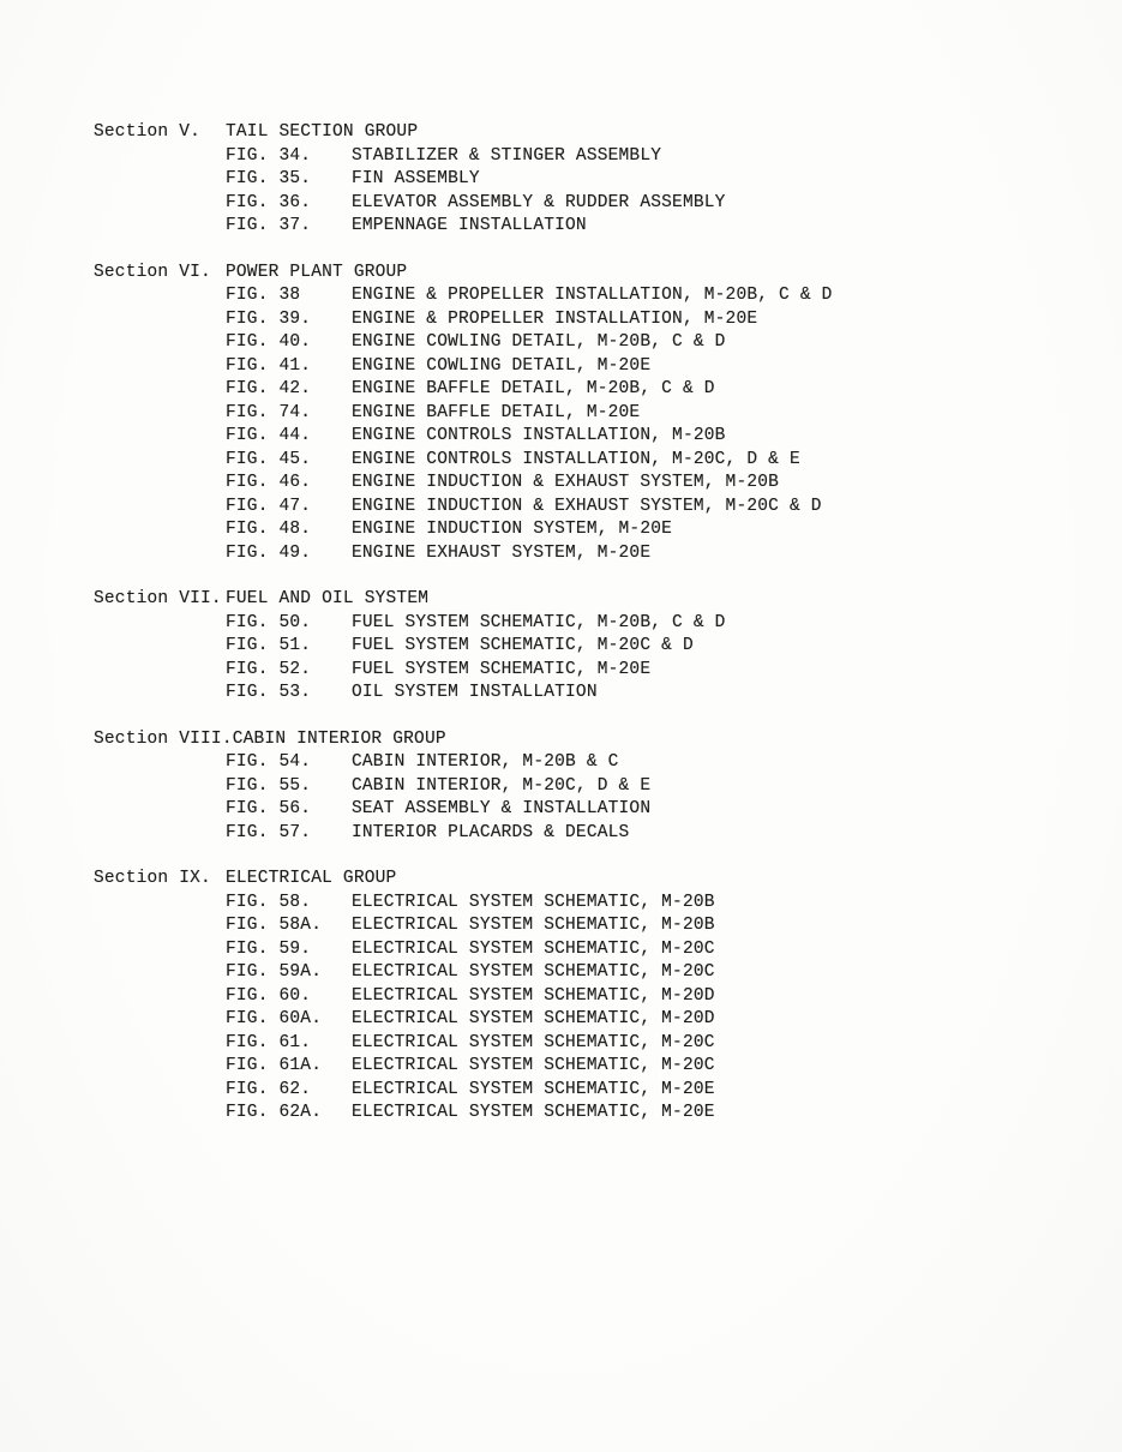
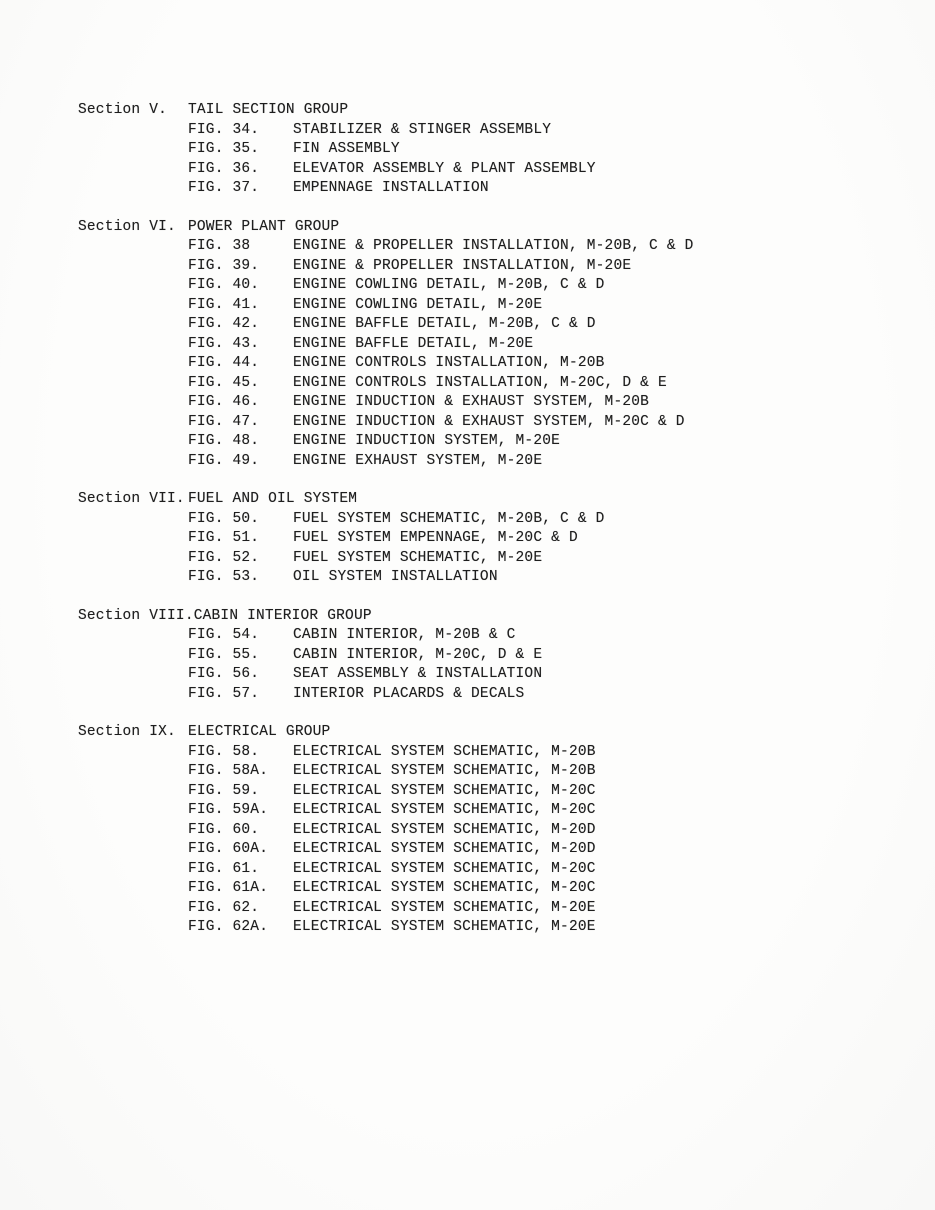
  Section V.
  TAIL SECTION GROUP
  FIG. 34.
  STABILIZER & STINGER ASSEMBLY
  FIG. 35.
  FIN ASSEMBLY
  FIG. 36.
- ELEVATOR ASSEMBLY & RUDDER ASSEMBLY
+ ELEVATOR ASSEMBLY & PLANT ASSEMBLY
  FIG. 37.
  EMPENNAGE INSTALLATION
  Section VI.
  POWER PLANT GROUP
  FIG. 38
  ENGINE & PROPELLER INSTALLATION, M-20B, C & D
  FIG. 39.
  ENGINE & PROPELLER INSTALLATION, M-20E
  FIG. 40.
  ENGINE COWLING DETAIL, M-20B, C & D
  FIG. 41.
  ENGINE COWLING DETAIL, M-20E
  FIG. 42.
  ENGINE BAFFLE DETAIL, M-20B, C & D
- FIG. 74.
+ FIG. 43.
  ENGINE BAFFLE DETAIL, M-20E
  FIG. 44.
  ENGINE CONTROLS INSTALLATION, M-20B
  FIG. 45.
  ENGINE CONTROLS INSTALLATION, M-20C, D & E
  FIG. 46.
  ENGINE INDUCTION & EXHAUST SYSTEM, M-20B
  FIG. 47.
  ENGINE INDUCTION & EXHAUST SYSTEM, M-20C & D
  FIG. 48.
  ENGINE INDUCTION SYSTEM, M-20E
  FIG. 49.
  ENGINE EXHAUST SYSTEM, M-20E
  Section VII.
  FUEL AND OIL SYSTEM
  FIG. 50.
  FUEL SYSTEM SCHEMATIC, M-20B, C & D
  FIG. 51.
- FUEL SYSTEM SCHEMATIC, M-20C & D
+ FUEL SYSTEM EMPENNAGE, M-20C & D
  FIG. 52.
  FUEL SYSTEM SCHEMATIC, M-20E
  FIG. 53.
  OIL SYSTEM INSTALLATION
  Section VIII.
  CABIN INTERIOR GROUP
  FIG. 54.
  CABIN INTERIOR, M-20B & C
  FIG. 55.
  CABIN INTERIOR, M-20C, D & E
  FIG. 56.
  SEAT ASSEMBLY & INSTALLATION
  FIG. 57.
  INTERIOR PLACARDS & DECALS
  Section IX.
  ELECTRICAL GROUP
  FIG. 58.
  ELECTRICAL SYSTEM SCHEMATIC, M-20B
  FIG. 58A.
  ELECTRICAL SYSTEM SCHEMATIC, M-20B
  FIG. 59.
  ELECTRICAL SYSTEM SCHEMATIC, M-20C
  FIG. 59A.
  ELECTRICAL SYSTEM SCHEMATIC, M-20C
  FIG. 60.
  ELECTRICAL SYSTEM SCHEMATIC, M-20D
  FIG. 60A.
  ELECTRICAL SYSTEM SCHEMATIC, M-20D
  FIG. 61.
  ELECTRICAL SYSTEM SCHEMATIC, M-20C
  FIG. 61A.
  ELECTRICAL SYSTEM SCHEMATIC, M-20C
  FIG. 62.
  ELECTRICAL SYSTEM SCHEMATIC, M-20E
  FIG. 62A.
  ELECTRICAL SYSTEM SCHEMATIC, M-20E
